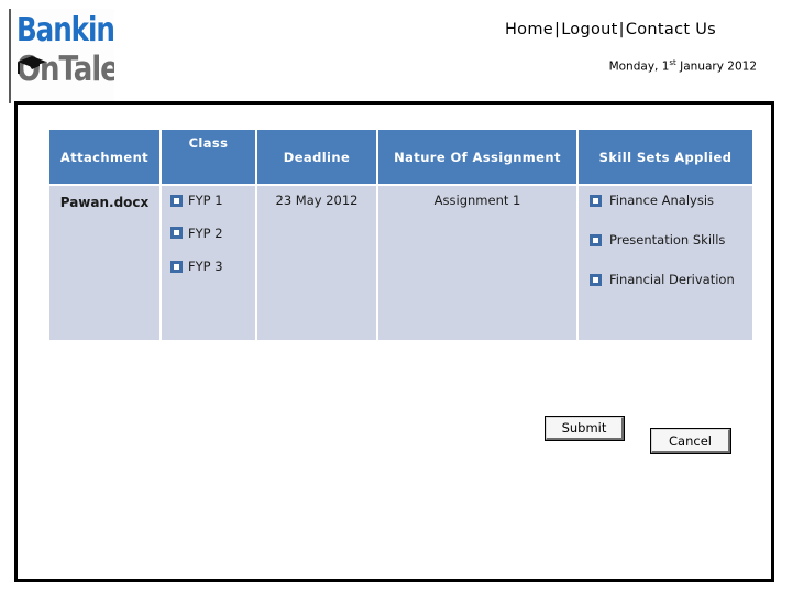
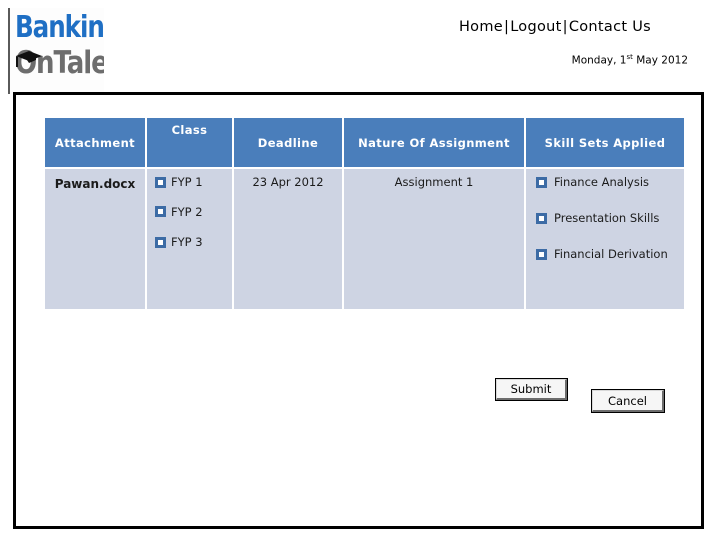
  Bankin
  OnTale
  Home|Logout|Contact Us
- Monday, 1st January 2012
+ Monday, 1st May 2012
  Attachment	Class	Deadline	Nature Of Assignment	Skill Sets Applied
- Pawan.docx	FYP 1 FYP 2 FYP 3	23 May 2012	Assignment 1	Finance Analysis Presentation Skills Financial Derivation
+ Pawan.docx	FYP 1 FYP 2 FYP 3	23 Apr 2012	Assignment 1	Finance Analysis Presentation Skills Financial Derivation
  Submit
  Cancel
